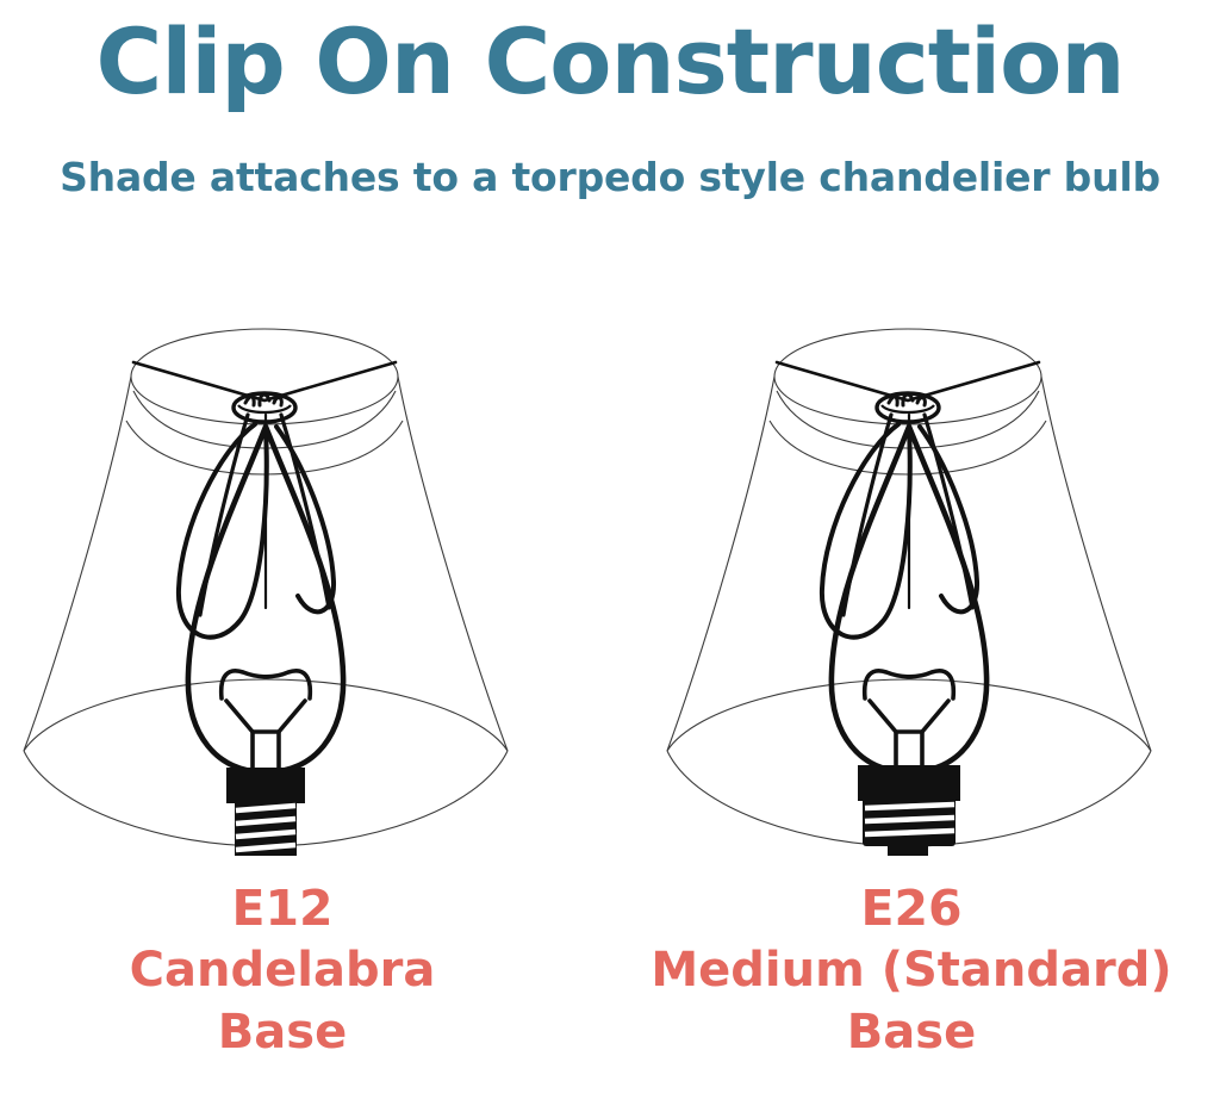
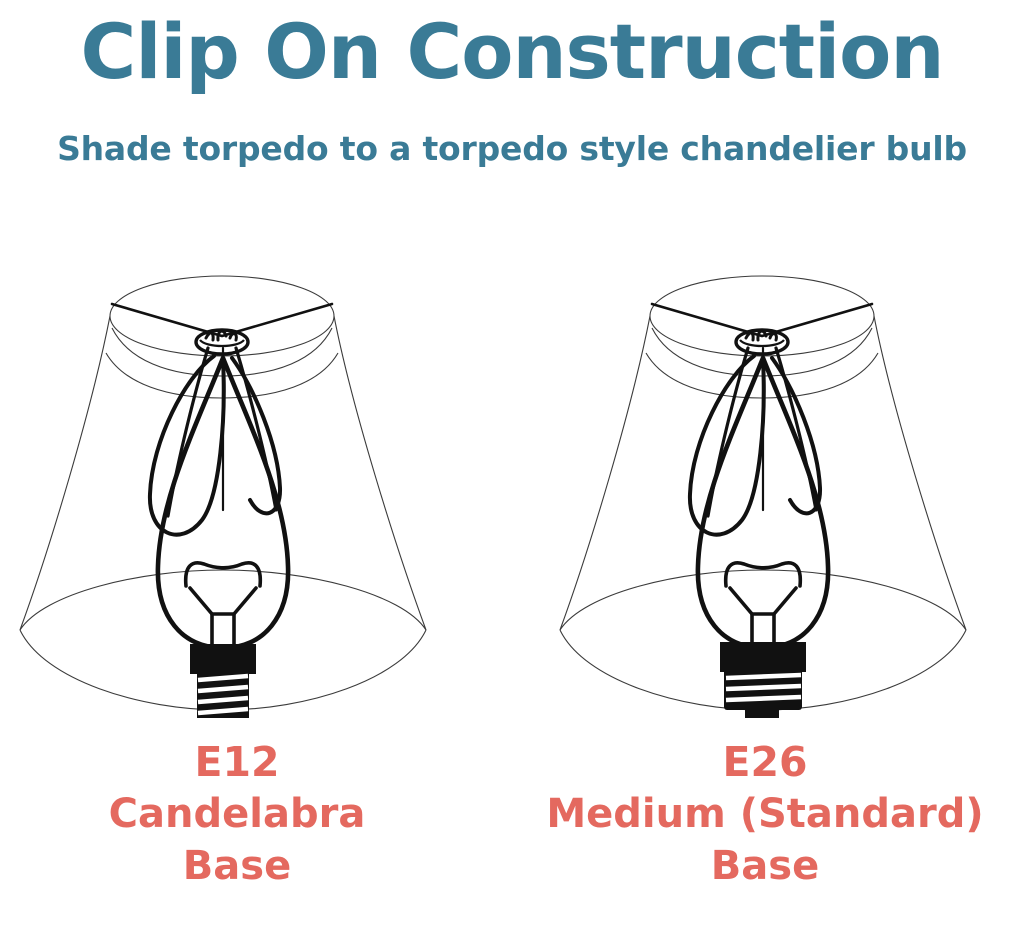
  Clip On Construction
- Shade attaches to a torpedo style chandelier bulb
+ Shade torpedo to a torpedo style chandelier bulb
  E12
  Candelabra
  Base
  E26
  Medium (Standard)
  Base
